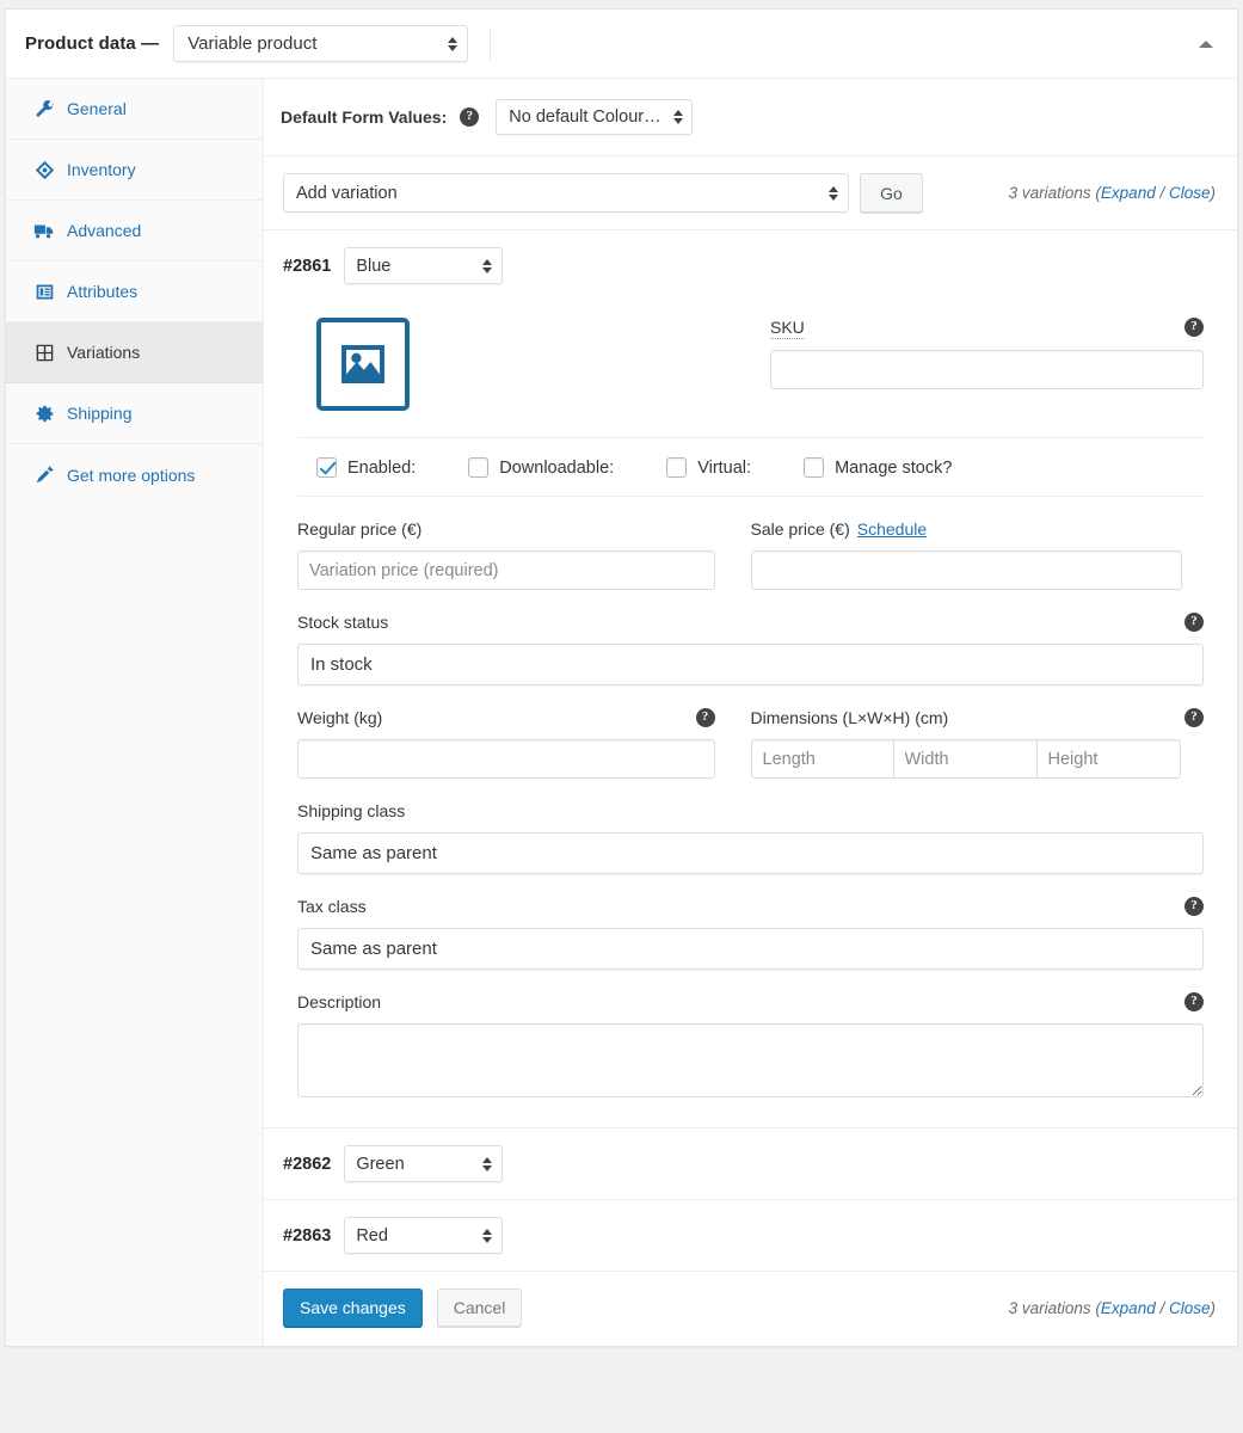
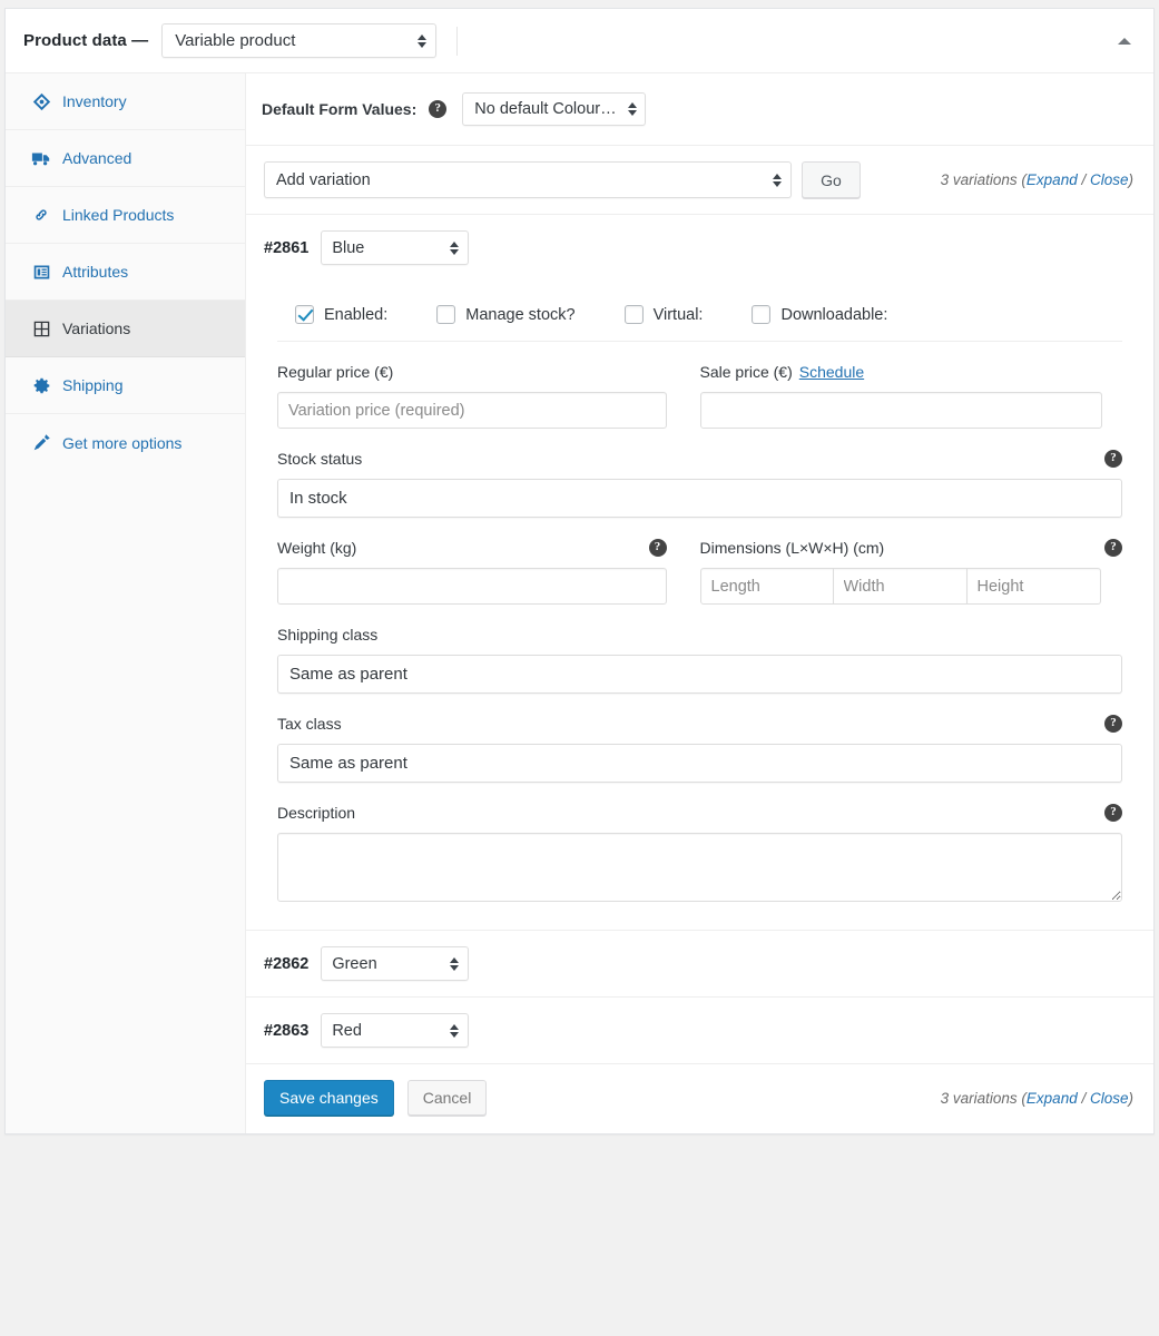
  Product data —
  Variable product
- General
  Inventory
  Advanced
+ Linked Products
  Attributes
  Variations
  Shipping
  Get more options
  Default Form Values:
  No default Colour…
  Add variation
  Go
  3 variations (Expand / Close)
  #2861
  Blue
- SKU
  Enabled:
- Downloadable:
+ Manage stock?
  Virtual:
- Manage stock?
+ Downloadable:
  Regular price (€)
  Variation price (required)
  Sale price (€)
  Schedule
  Stock status
  In stock
  Weight (kg)
  Dimensions (L×W×H) (cm)
  Length
  Width
  Height
  Shipping class
  Same as parent
  Tax class
  Same as parent
  Description
  #2862
  Green
  #2863
  Red
  Save changes
  Cancel
  3 variations (Expand / Close)
